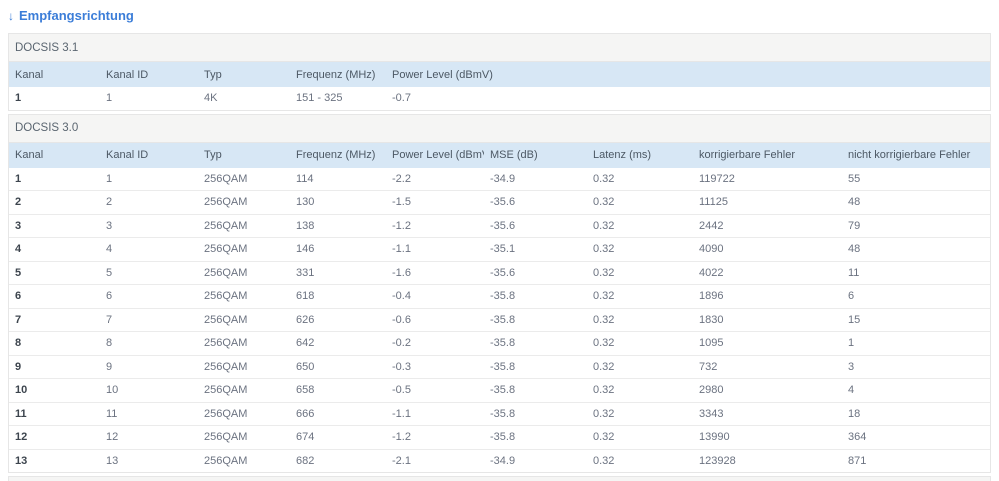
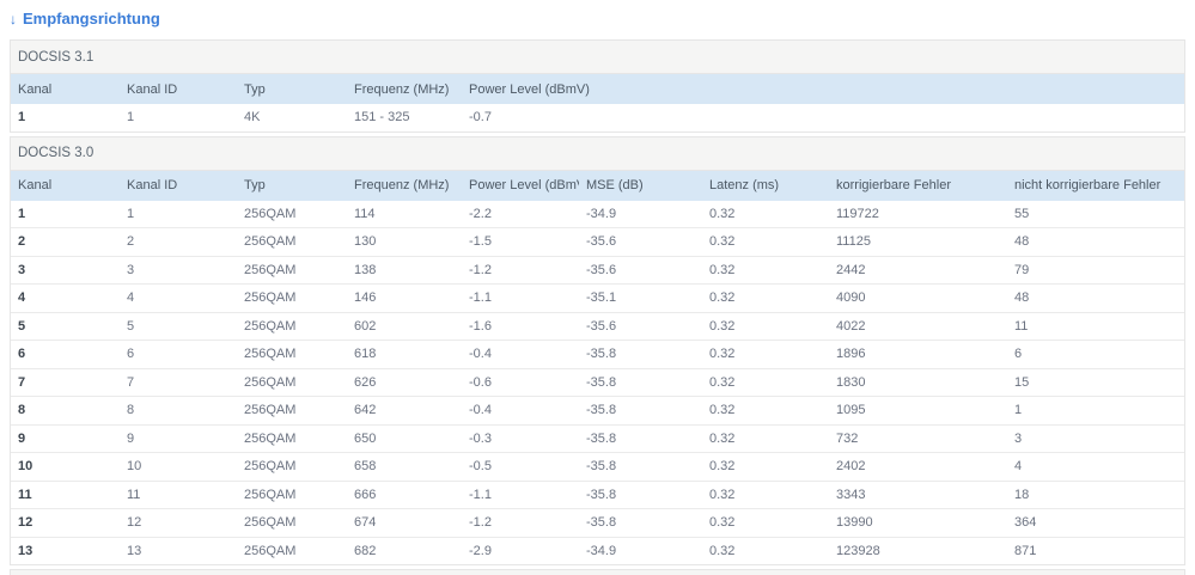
  ↓
  Empfangsrichtung
  DOCSIS 3.1
  Kanal	Kanal ID	Typ	Frequenz (MHz)	Power Level (dBmV)
  1	1	4K	151 - 325	-0.7
  DOCSIS 3.0
  Kanal	Kanal ID	Typ	Frequenz (MHz)	Power Level (dBm	MSE (dB)	Latenz (ms)	korrigierbare Fehler	nicht korrigierbare Fehler
  1	1	256QAM	114	-2.2	-34.9	0.32	119722	55
  2	2	256QAM	130	-1.5	-35.6	0.32	11125	48
  3	3	256QAM	138	-1.2	-35.6	0.32	2442	79
  4	4	256QAM	146	-1.1	-35.1	0.32	4090	48
- 5	5	256QAM	331	-1.6	-35.6	0.32	4022	11
+ 5	5	256QAM	602	-1.6	-35.6	0.32	4022	11
  6	6	256QAM	618	-0.4	-35.8	0.32	1896	6
  7	7	256QAM	626	-0.6	-35.8	0.32	1830	15
- 8	8	256QAM	642	-0.2	-35.8	0.32	1095	1
+ 8	8	256QAM	642	-0.4	-35.8	0.32	1095	1
  9	9	256QAM	650	-0.3	-35.8	0.32	732	3
- 10	10	256QAM	658	-0.5	-35.8	0.32	2980	4
+ 10	10	256QAM	658	-0.5	-35.8	0.32	2402	4
  11	11	256QAM	666	-1.1	-35.8	0.32	3343	18
  12	12	256QAM	674	-1.2	-35.8	0.32	13990	364
- 13	13	256QAM	682	-2.1	-34.9	0.32	123928	871
+ 13	13	256QAM	682	-2.9	-34.9	0.32	123928	871
